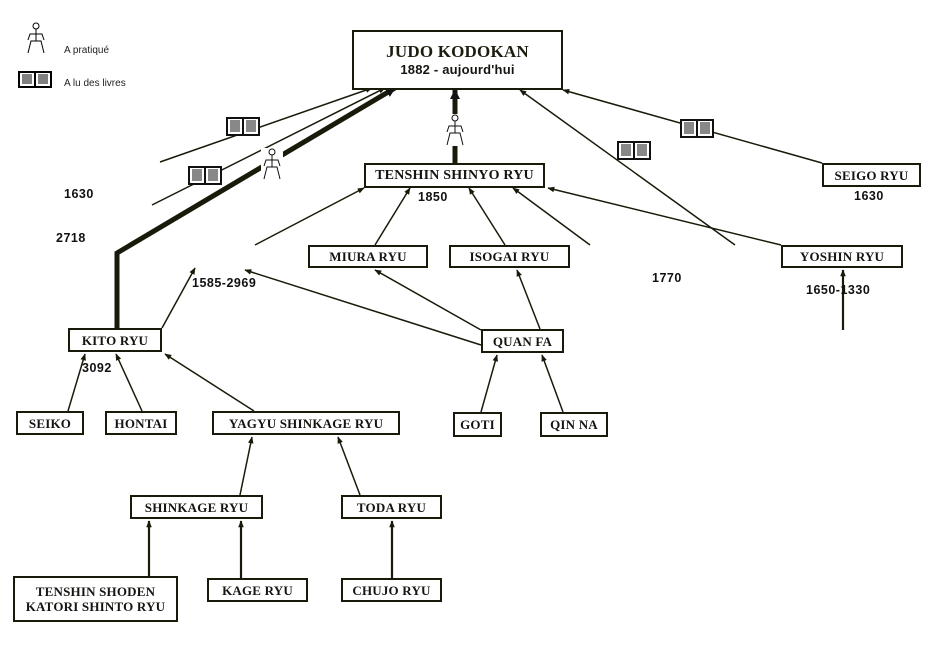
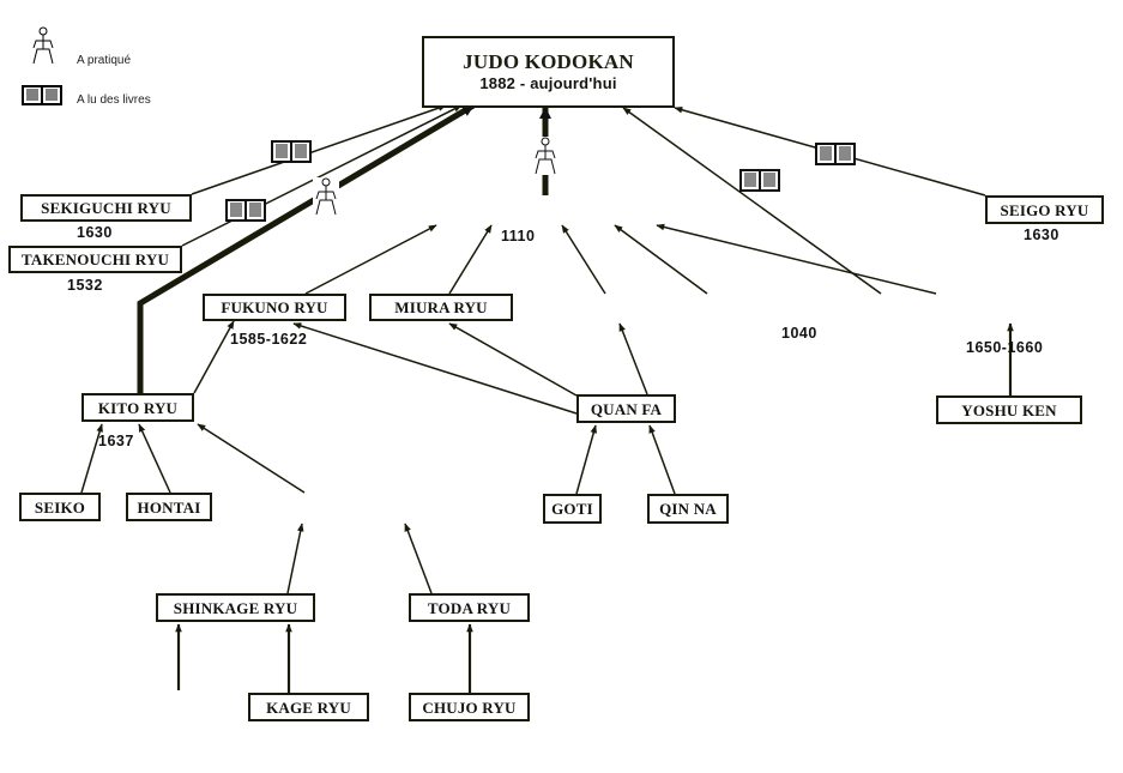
  A pratiqué
  A lu des livres
  JUDO KODOKAN
  1882 - aujourd'hui
- TENSHIN SHINYO RYU
- 1850
+ 1110
+ SEKIGUCHI RYU
  1630
+ TAKENOUCHI RYU
- 2718
+ 1532
  SEIGO RYU
  1630
+ FUKUNO RYU
- 1585-2969
+ 1585-1622
  MIURA RYU
- ISOGAI RYU
- 1770
+ 1040
- YOSHIN RYU
- 1650-1330
+ 1650-1660
  KITO RYU
- 3092
+ 1637
  QUAN FA
+ YOSHU KEN
  SEIKO
  HONTAI
- YAGYU SHINKAGE RYU
  GOTI
  QIN NA
  SHINKAGE RYU
  TODA RYU
- TENSHIN SHODEN
- KATORI SHINTO RYU
  KAGE RYU
  CHUJO RYU
